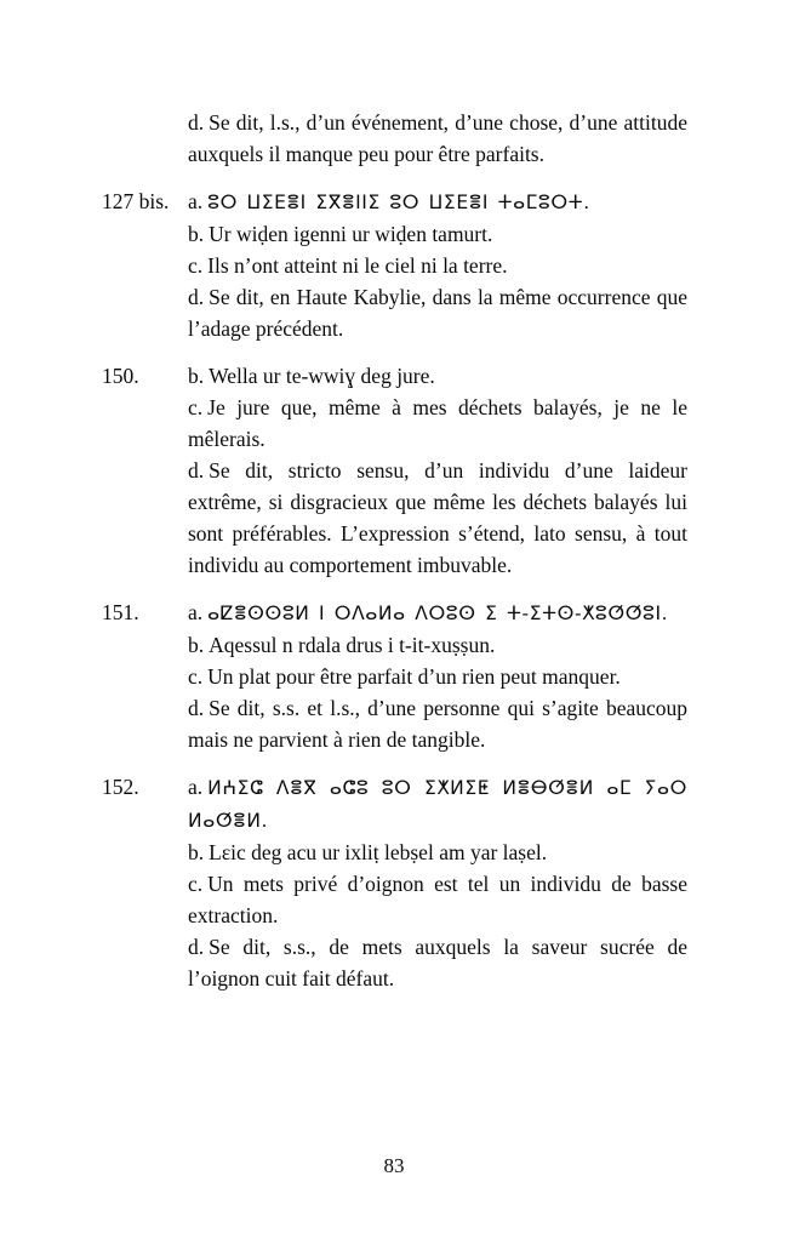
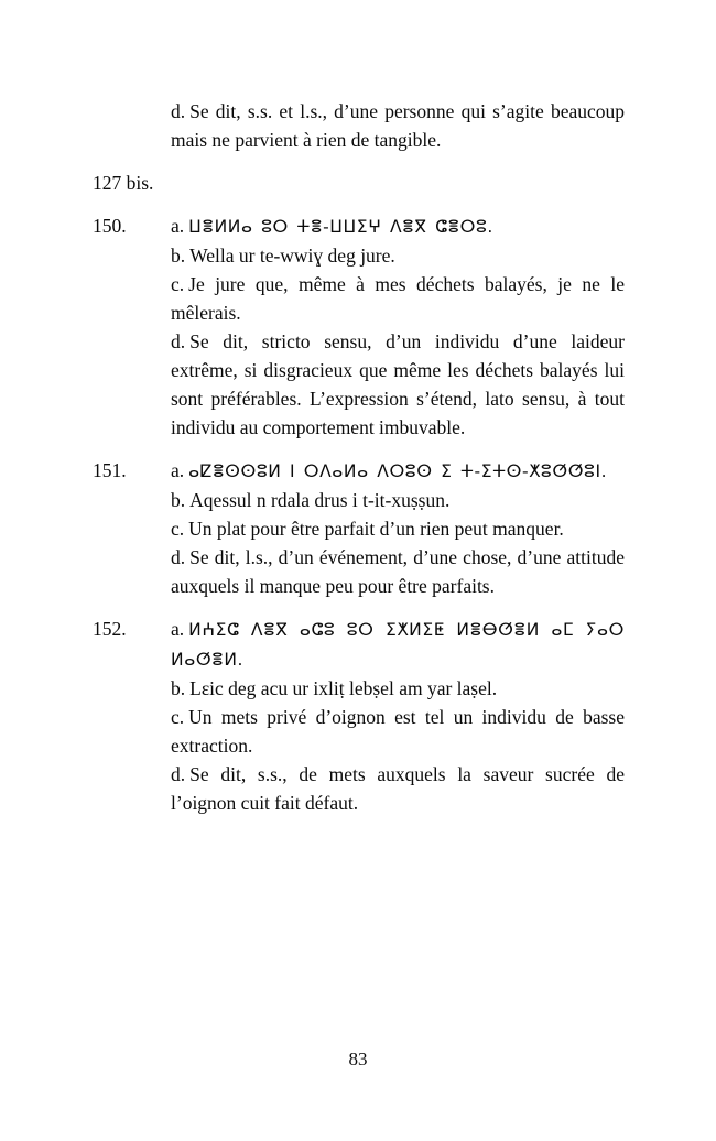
- d. Se dit, l.s., d’un événement, d’une chose, d’une attitude auxquels il manque peu pour être parfaits.
+ d. Se dit, s.s. et l.s., d’une personne qui s’agite beaucoup mais ne parvient à rien de tangible.
  127 bis.
- a. ⵓⵔ ⵡⵉⴹⴻⵏ ⵉⴳⴻⵏⵏⵉ ⵓⵔ ⵡⵉⴹⴻⵏ ⵜⴰⵎⵓⵔⵜ.
- b. Ur wiḍen igenni ur wiḍen tamurt.
- c. Ils n’ont atteint ni le ciel ni la terre.
- d. Se dit, en Haute Kabylie, dans la même occurrence que l’adage précédent.
  150.
+ a. ⵡⴻⵍⵍⴰ ⵓⵔ ⵜⴻ-ⵡⵡⵉⵖ ⴷⴻⴳ ⵛⴻⵔⵓ.
  b. Wella ur te-wwiɣ deg jure.
  c. Je jure que, même à mes déchets balayés, je ne le mêlerais.
  d. Se dit, stricto sensu, d’un individu d’une laideur extrême, si disgracieux que même les déchets balayés lui sont préférables. L’expression s’étend, lato sensu, à tout individu au comportement imbuvable.
  151.
  a. ⴰⵇⴻⵙⵙⵓⵍ ⵏ ⵔⴷⴰⵍⴰ ⴷⵔⵓⵙ ⵉ ⵜ-ⵉⵜⵙ-ⵅⵓⵚⵚⵓⵏ.
  b. Aqessul n rdala drus i t-it-xuṣṣun.
  c. Un plat pour être parfait d’un rien peut manquer.
- d. Se dit, s.s. et l.s., d’une personne qui s’agite beaucoup mais ne parvient à rien de tangible.
+ d. Se dit, l.s., d’un événement, d’une chose, d’une attitude auxquels il manque peu pour être parfaits.
  152.
  a. ⵍⵄⵉⵛ ⴷⴻⴳ ⴰⵛⵓ ⵓⵔ ⵉⵅⵍⵉⵟ ⵍⴻⴱⵚⴻⵍ ⴰⵎ ⵢⴰⵔ ⵍⴰⵚⴻⵍ.
  b. Lɛic deg acu ur ixliṭ lebṣel am yar laṣel.
  c. Un mets privé d’oignon est tel un individu de basse extraction.
  d. Se dit, s.s., de mets auxquels la saveur sucrée de l’oignon cuit fait défaut.
  83
